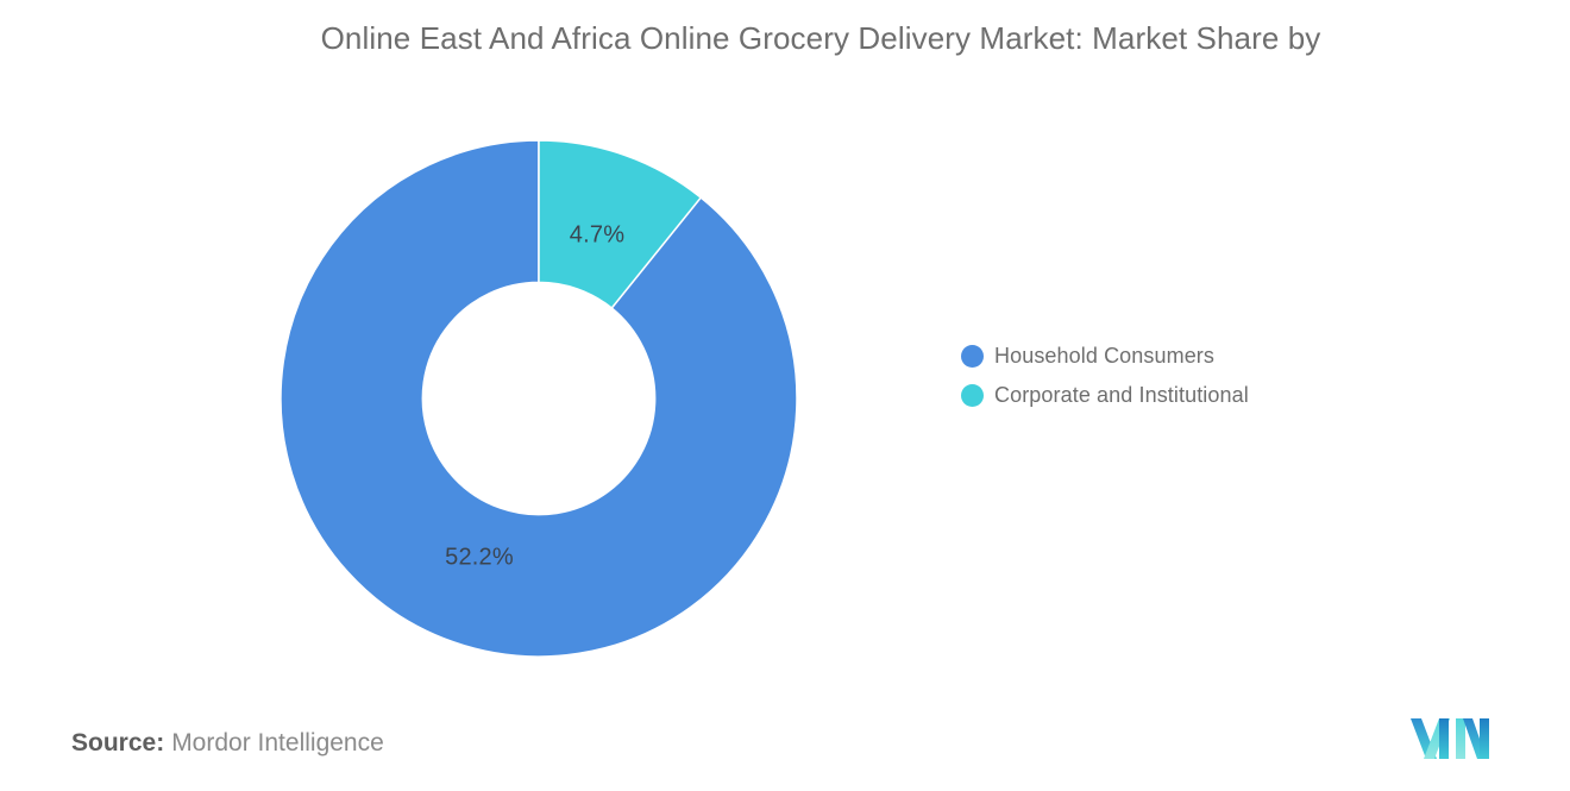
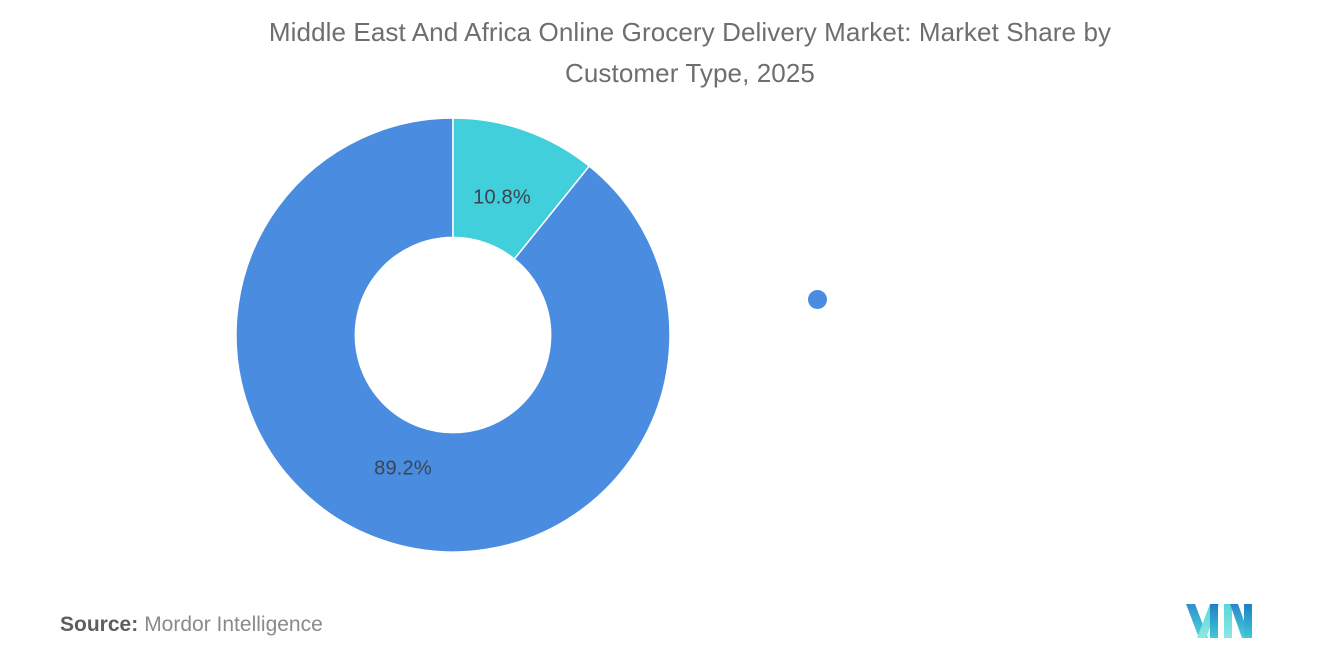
- Online East And Africa Online Grocery Delivery Market: Market Share by
+ Middle East And Africa Online Grocery Delivery Market: Market Share by
+ Customer Type, 2025
- 52.2%
+ 89.2%
- 4.7%
+ 10.8%
- Household Consumers
- Corporate and Institutional
  Source: Mordor Intelligence
